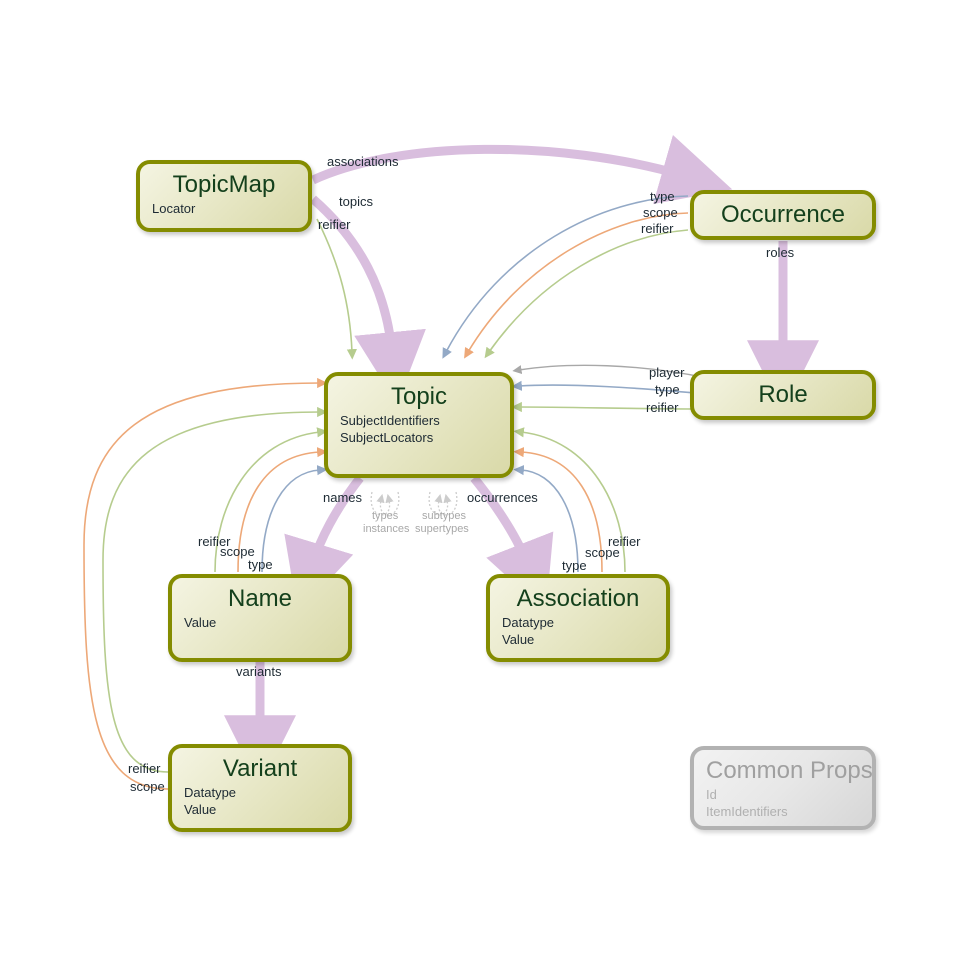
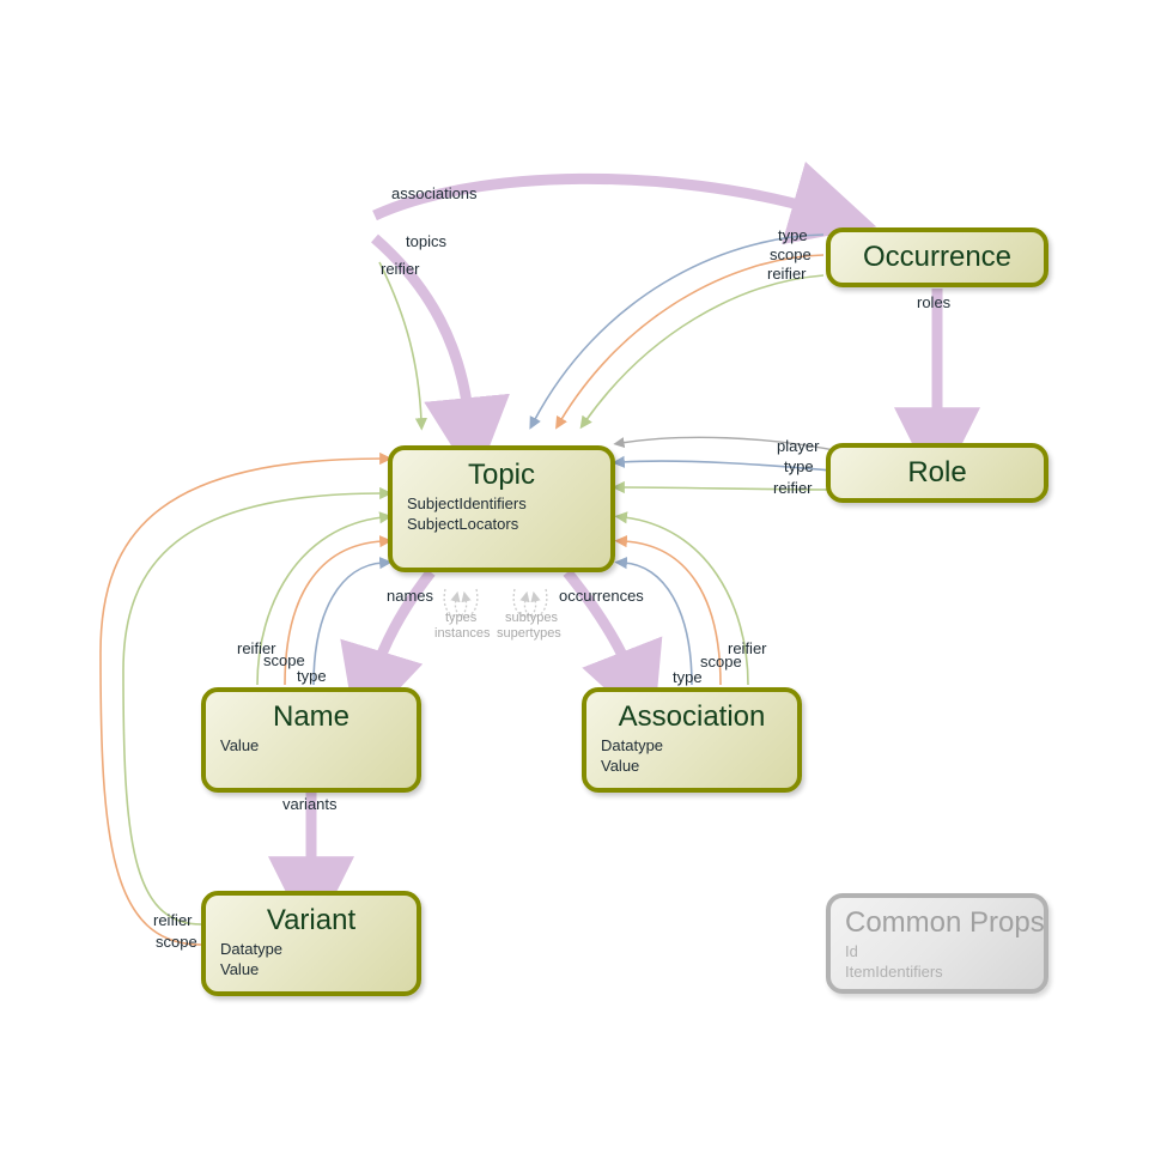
- TopicMap
- Locator
  Occurrence
  Role
  Topic
  SubjectIdentifiers
  SubjectLocators
  Name
  Value
  Association
  Datatype
  Value
  Variant
  Datatype
  Value
  Common Props
  Id
  ItemIdentifiers
  associations
  topics
  reifier
  type
  scope
  reifier
  roles
  player
  type
  reifier
  names
  occurrences
  types
  instances
  subtypes
  supertypes
  reifier
  scope
  type
  variants
  type
  scope
  reifier
  reifier
  scope
